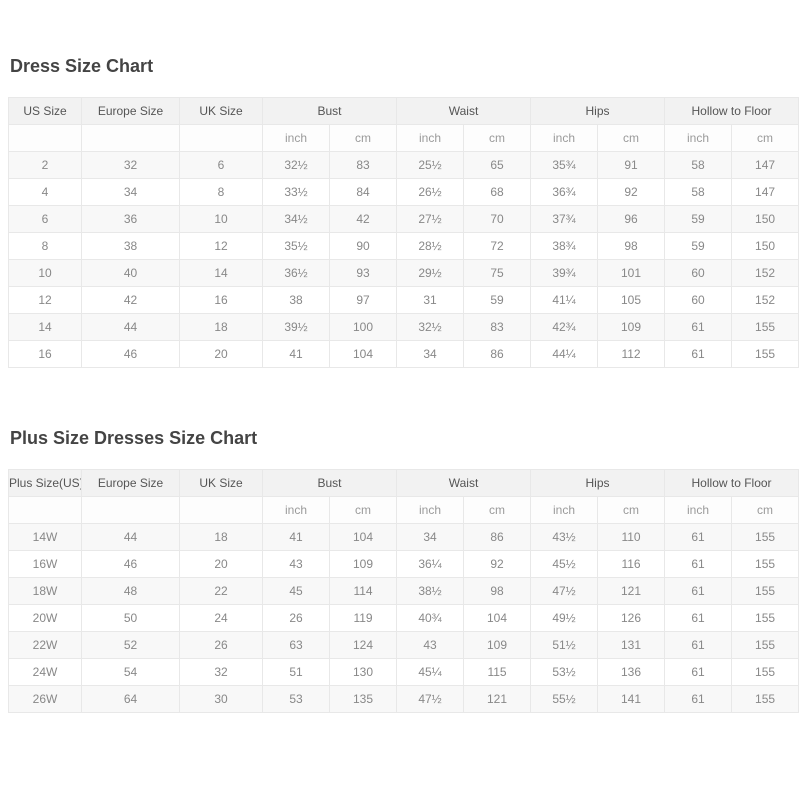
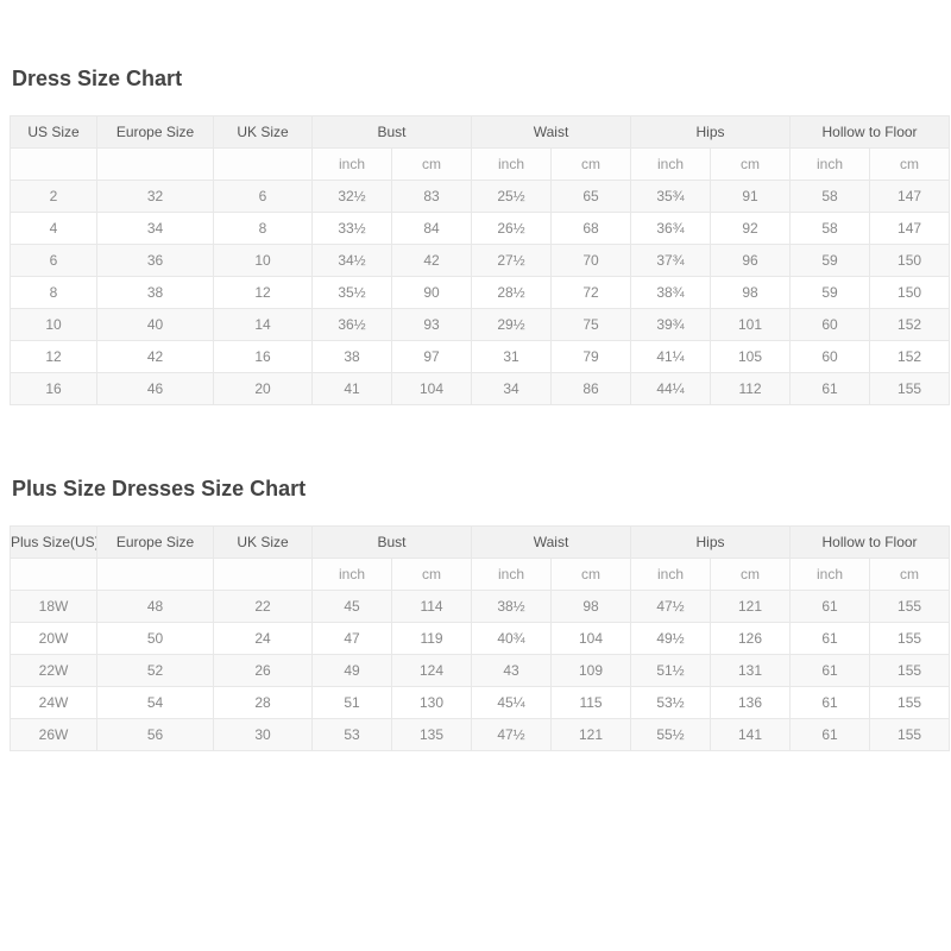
  Dress Size Chart
  US Size	Europe Size	UK Size	Bust	Waist	Hips	Hollow to Floor
  			inch	cm	inch	cm	inch	cm	inch	cm
  2	32	6	32½	83	25½	65	35¾	91	58	147
  4	34	8	33½	84	26½	68	36¾	92	58	147
  6	36	10	34½	42	27½	70	37¾	96	59	150
  8	38	12	35½	90	28½	72	38¾	98	59	150
  10	40	14	36½	93	29½	75	39¾	101	60	152
- 12	42	16	38	97	31	59	41¼	105	60	152
+ 12	42	16	38	97	31	79	41¼	105	60	152
- 14	44	18	39½	100	32½	83	42¾	109	61	155
  16	46	20	41	104	34	86	44¼	112	61	155
  Plus Size Dresses Size Chart
  Plus Size(US	Europe Size	UK Size	Bust	Waist	Hips	Hollow to Floor
  			inch	cm	inch	cm	inch	cm	inch	cm
- 14W	44	18	41	104	34	86	43½	110	61	155
- 16W	46	20	43	109	36¼	92	45½	116	61	155
  18W	48	22	45	114	38½	98	47½	121	61	155
- 20W	50	24	26	119	40¾	104	49½	126	61	155
+ 20W	50	24	47	119	40¾	104	49½	126	61	155
- 22W	52	26	63	124	43	109	51½	131	61	155
+ 22W	52	26	49	124	43	109	51½	131	61	155
- 24W	54	32	51	130	45¼	115	53½	136	61	155
+ 24W	54	28	51	130	45¼	115	53½	136	61	155
- 26W	64	30	53	135	47½	121	55½	141	61	155
+ 26W	56	30	53	135	47½	121	55½	141	61	155
